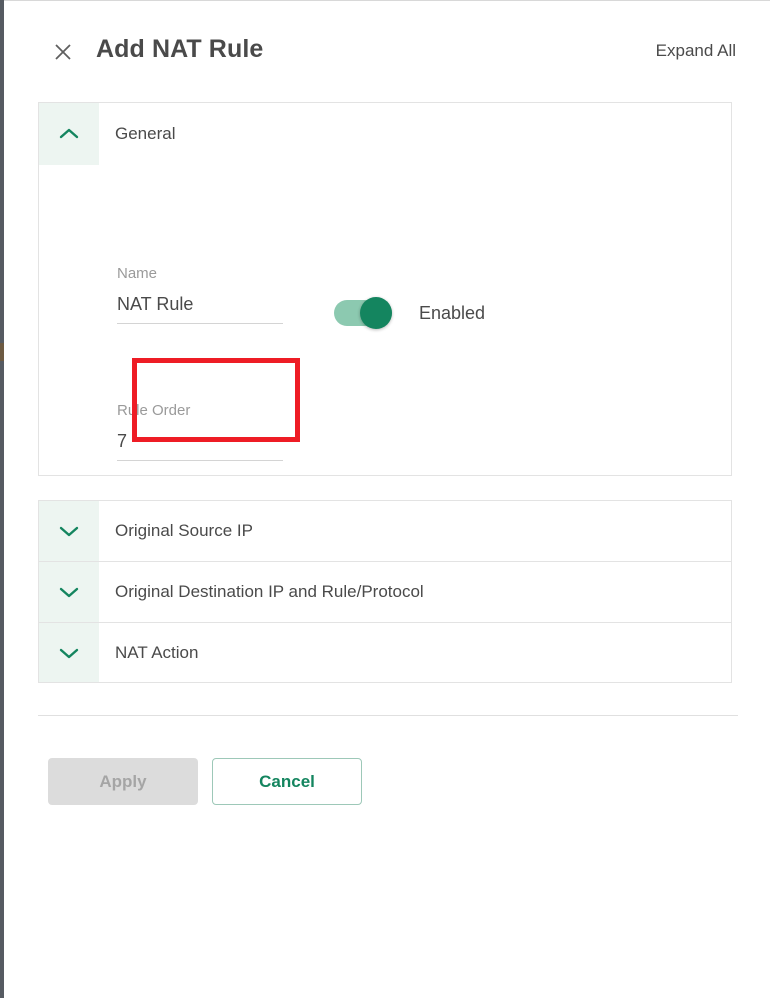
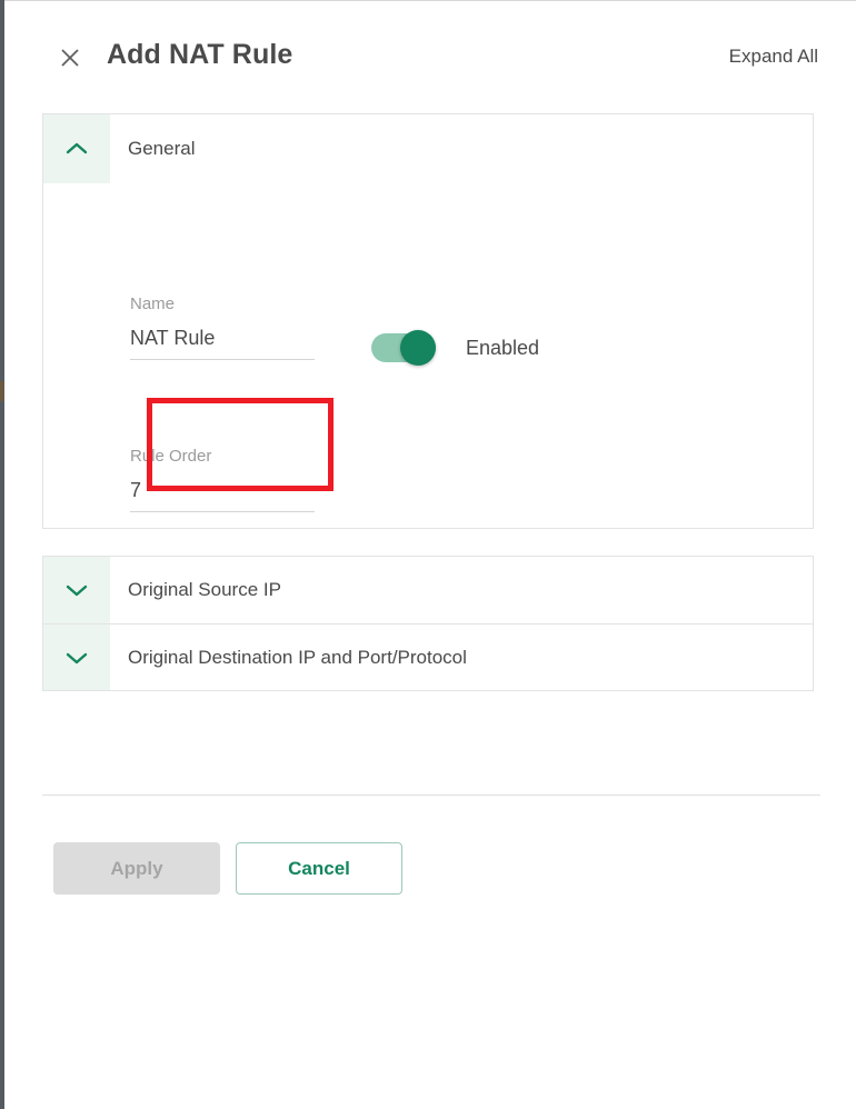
  Add NAT Rule
  Expand All
  General
  Name
  NAT Rule
  Rule Order
  7
  Enabled
  Original Source IP
- Original Destination IP and Rule/Protocol
+ Original Destination IP and Port/Protocol
- NAT Action
  Apply
  Cancel
